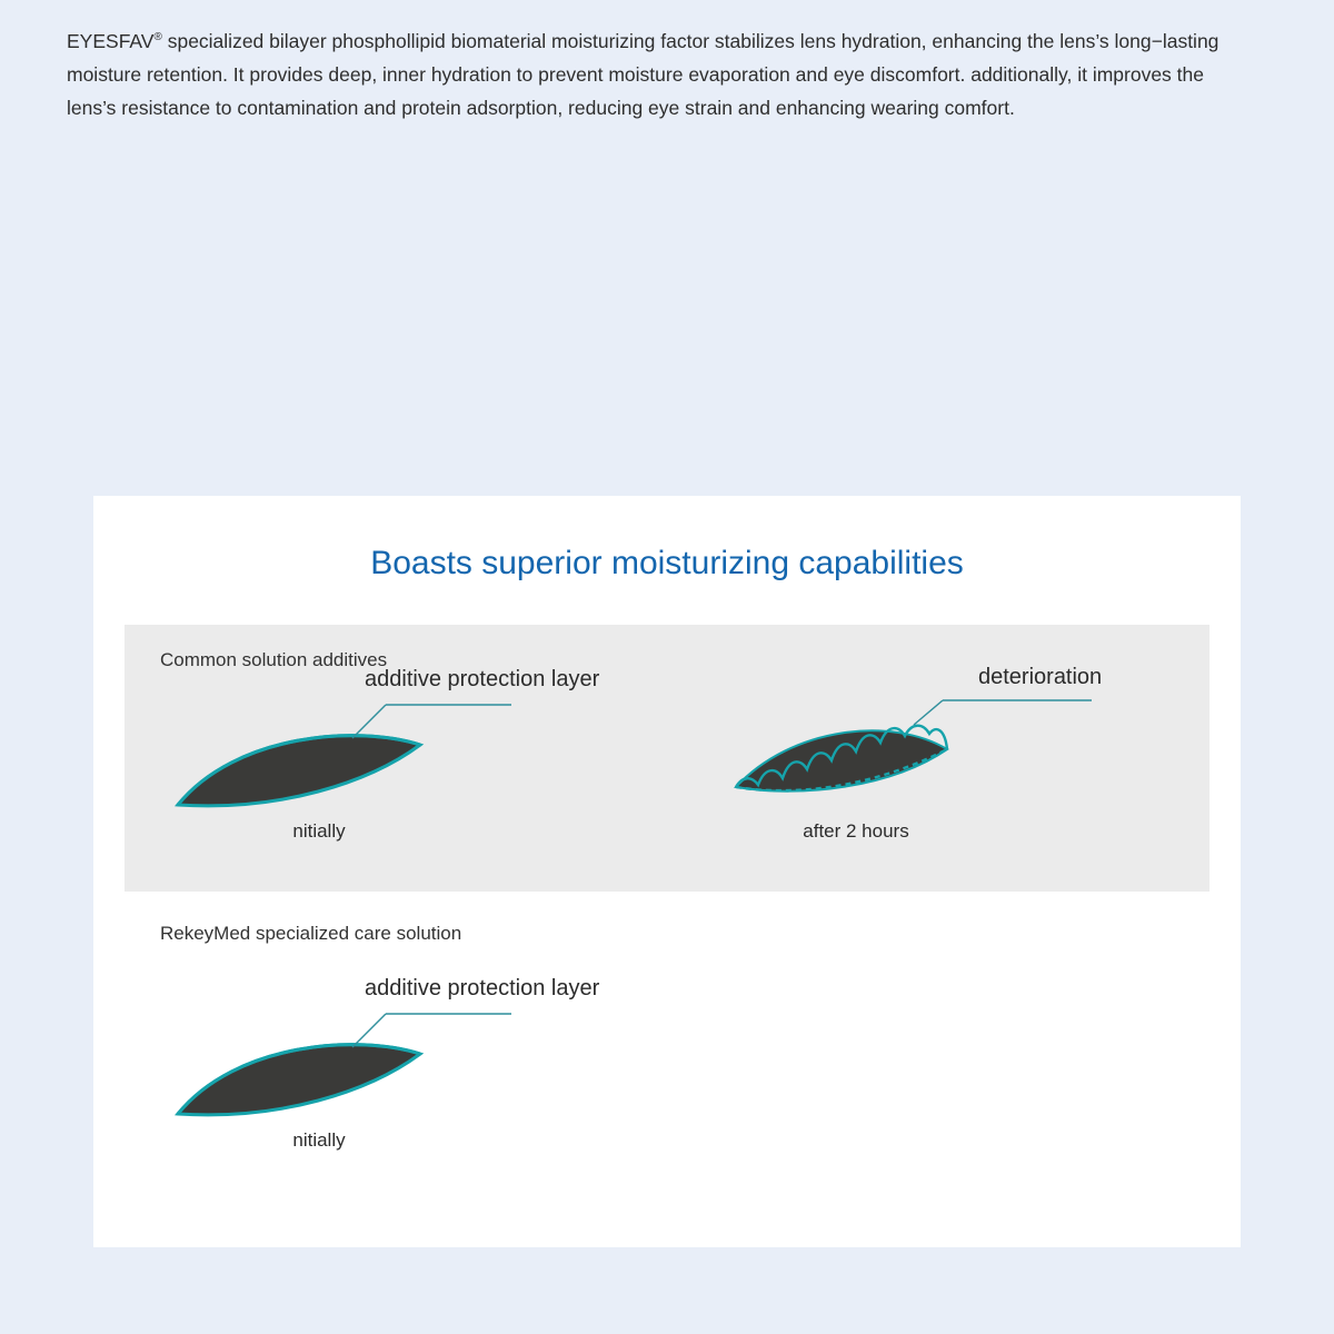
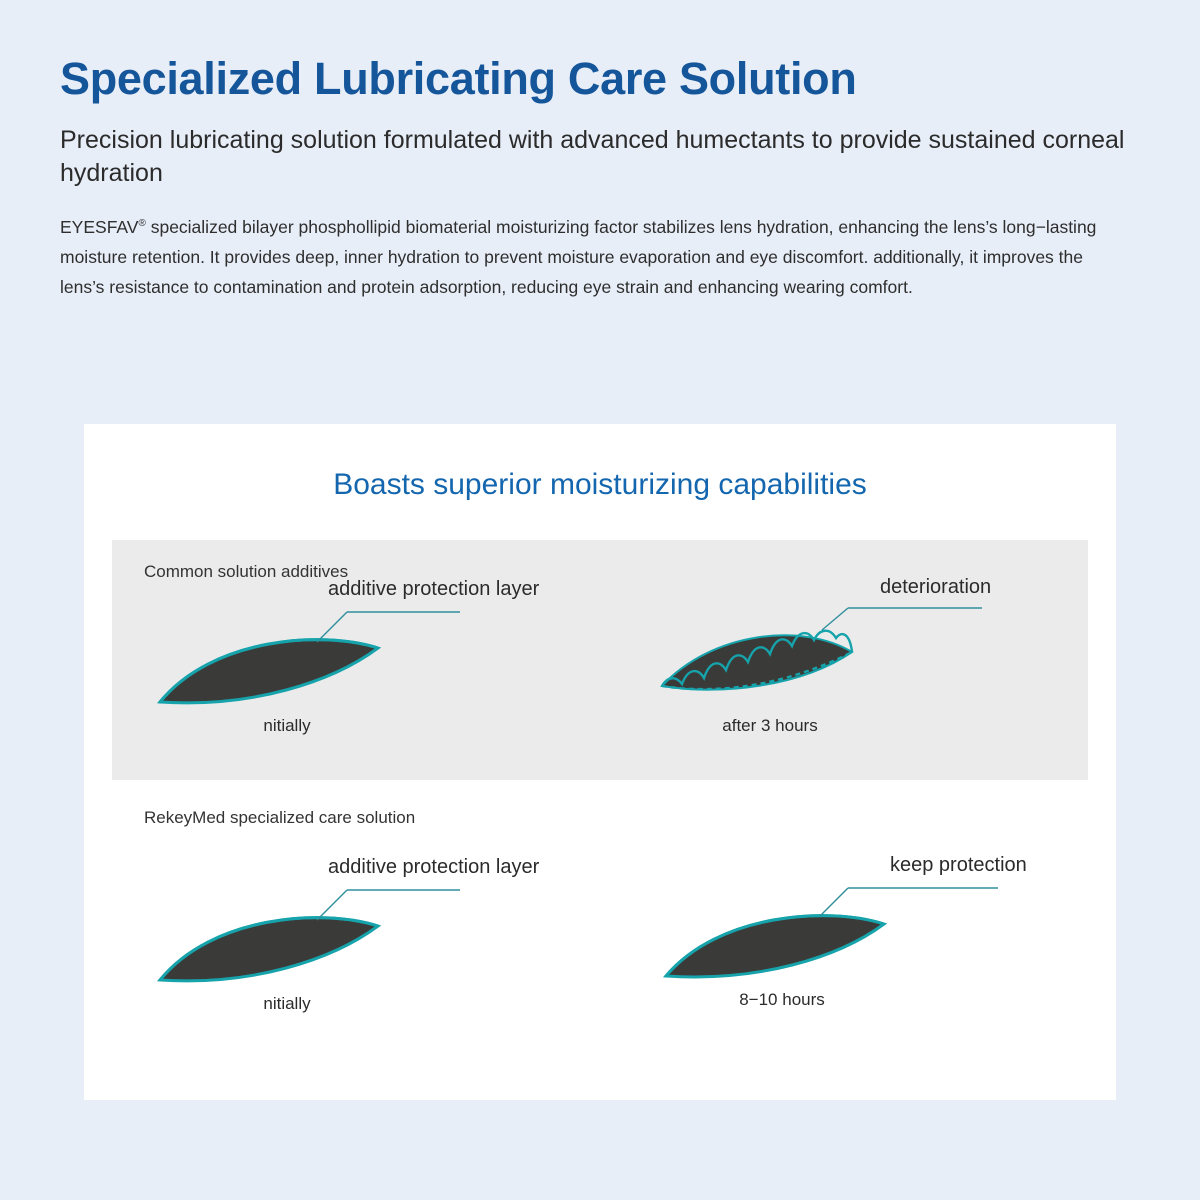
+ Specialized Lubricating Care Solution
+ Precision lubricating solution formulated with advanced humectants to provide sustained corneal hydration
  EYESFAV® specialized bilayer phosphollipid biomaterial moisturizing factor stabilizes lens hydration, enhancing the lens’s long−lasting moisture retention. It provides deep, inner hydration to prevent moisture evaporation and eye discomfort. additionally, it improves the lens’s resistance to contamination and protein adsorption, reducing eye strain and enhancing wearing comfort.
  Boasts superior moisturizing capabilities
  Common solution additives
  additive protection layer
  nitially
  deterioration
- after 2 hours
+ after 3 hours
  RekeyMed specialized care solution
  additive protection layer
  nitially
+ keep protection
+ 8−10 hours
